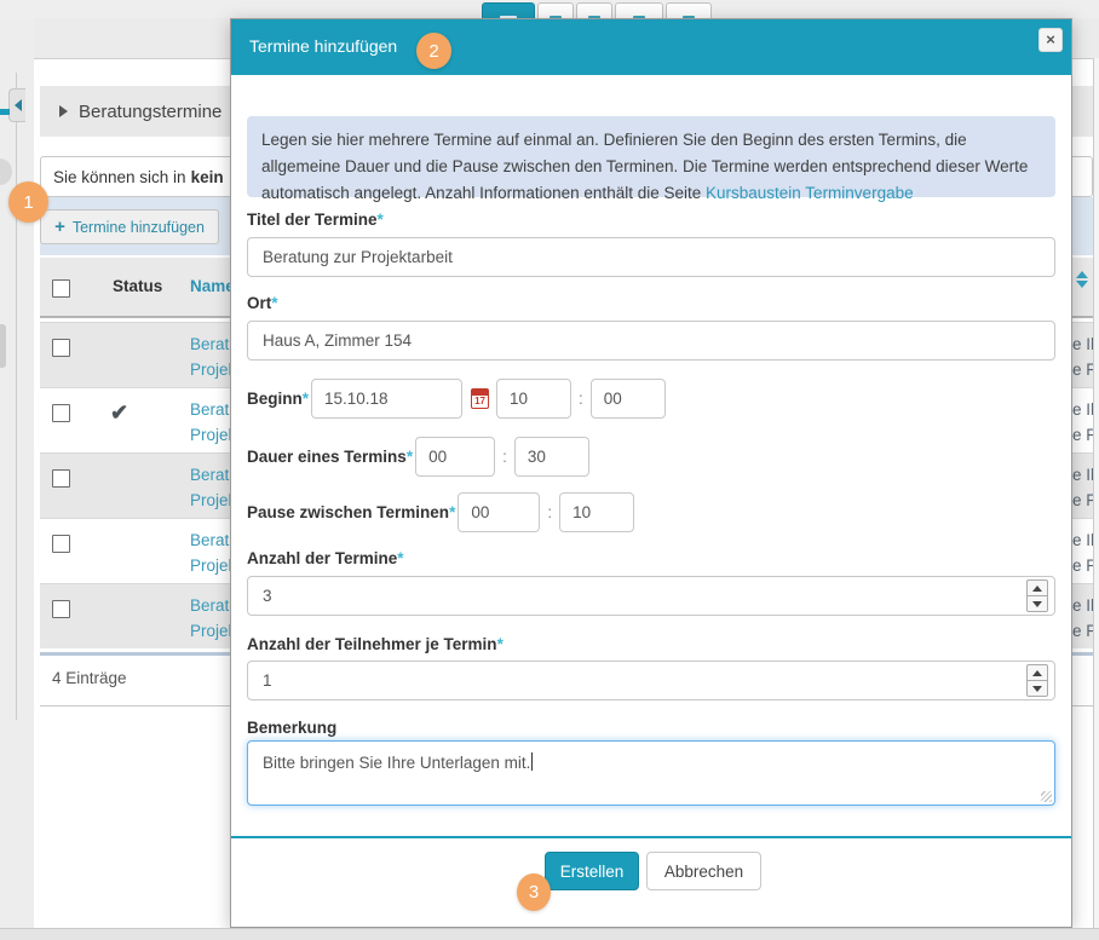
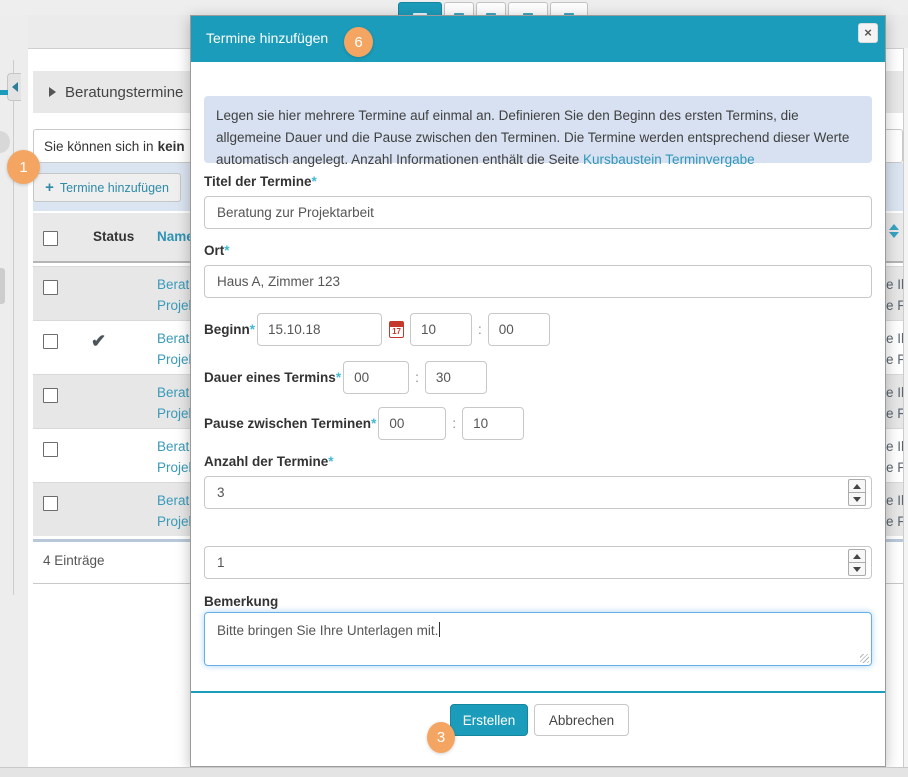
  Beratungstermine
  Sie können sich in
  kein
  +
  Termine hinzufügen
  Status
  Nam
  Berat
  Proje
  e F
  ✔
  Berat
  Proje
  e F
  Berat
  Proje
  e F
  Berat
  Proje
  e F
  Berat
  Proje
  e F
  4 Einträge
  Termine hinzufügen
  ×
  Legen sie hier mehrere Termine auf einmal an. Definieren Sie den Beginn des ersten Termins, die allgemeine Dauer und die Pause zwischen den Terminen. Die Termine werden entsprechend dieser Werte automatisch angelegt. Anzahl Informationen enthält die Seite Kursbaustein Terminvergabe
  Titel der Termine*
  Beratung zur Projektarbeit
  Ort*
- Haus A, Zimmer 154
+ Haus A, Zimmer 123
  Beginn*
  15.10.18
  17
  10
  :
  00
  Dauer eines Termins*
  00
  :
  30
  Pause zwischen Terminen*
  00
  :
  10
  Anzahl der Termine*
  3
- Anzahl der Teilnehmer je Termin*
  1
  Bemerkung
  Bitte bringen Sie Ihre Unterlagen mit.
  Erstellen
  Abbrechen
  1
- 2
+ 6
  3
